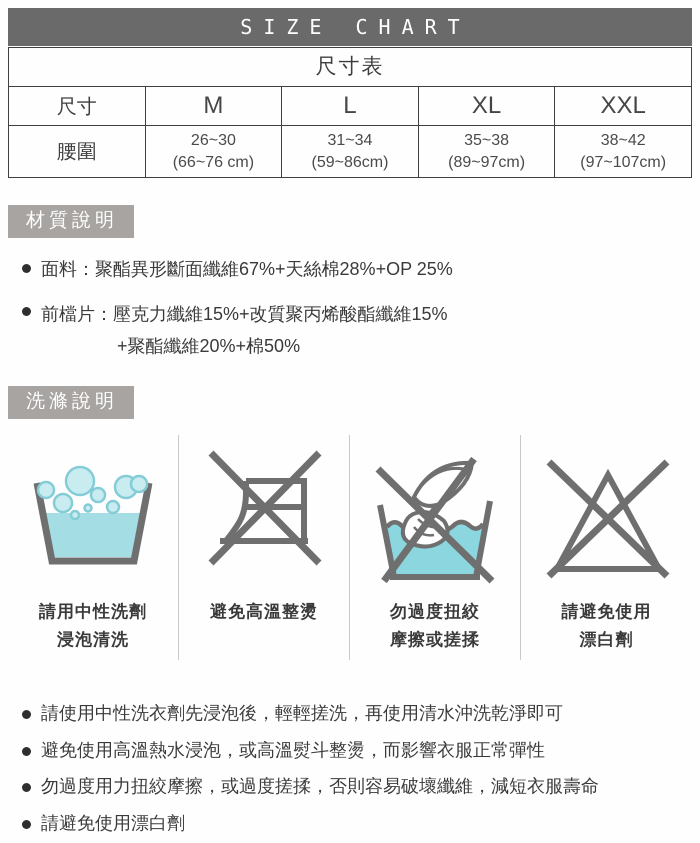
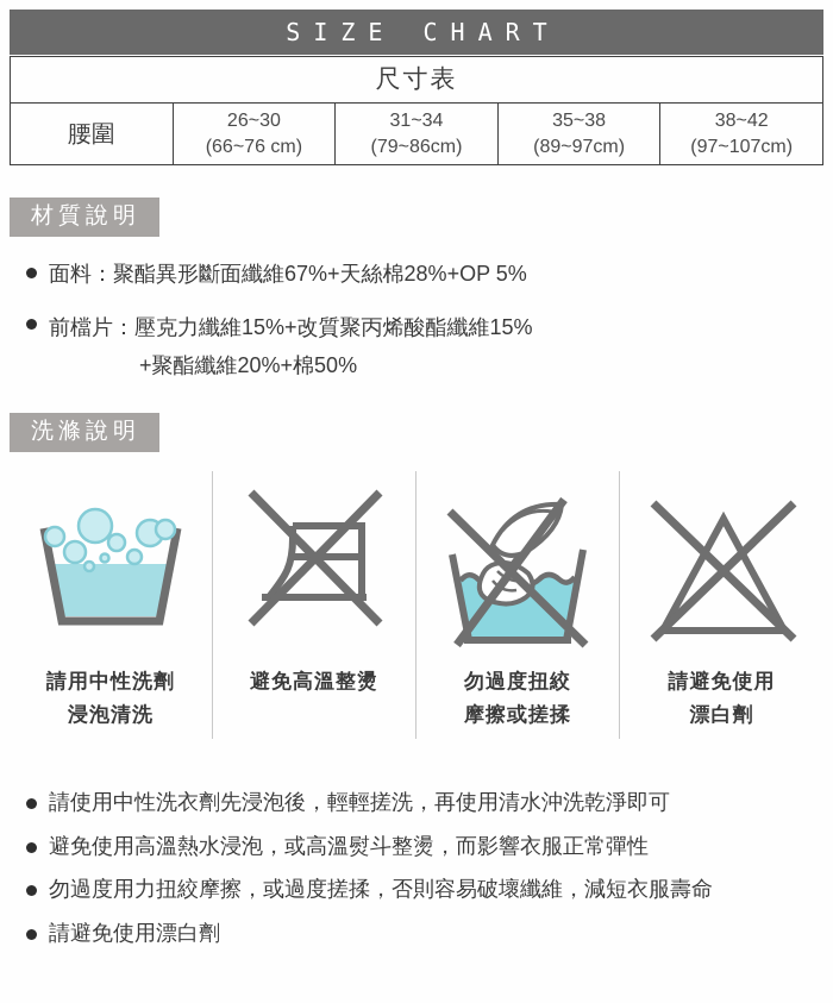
  SIZE CHART
  尺寸表
- 尺寸	M	L	XL	XXL
- 腰圍	26~30 (66~76 cm)	31~34 (59~86cm)	35~38 (89~97cm)	38~42 (97~107cm)
+ 腰圍	26~30 (66~76 cm)	31~34 (79~86cm)	35~38 (89~97cm)	38~42 (97~107cm)
  材質說明
- 面料：聚酯異形斷面纖維67%+天絲棉28%+OP 25%
+ 面料：聚酯異形斷面纖維67%+天絲棉28%+OP 5%
  前檔片：壓克力纖維15%+改質聚丙烯酸酯纖維15%
  +聚酯纖維20%+棉50%
  洗滌說明
  請用中性洗劑
  浸泡清洗
  避免高溫整燙
  勿過度扭絞
  摩擦或搓揉
  請避免使用
  漂白劑
  請使用中性洗衣劑先浸泡後，輕輕搓洗，再使用清水沖洗乾淨即可
  避免使用高溫熱水浸泡，或高溫熨斗整燙，而影響衣服正常彈性
  勿過度用力扭絞摩擦，或過度搓揉，否則容易破壞纖維，減短衣服壽命
  請避免使用漂白劑
